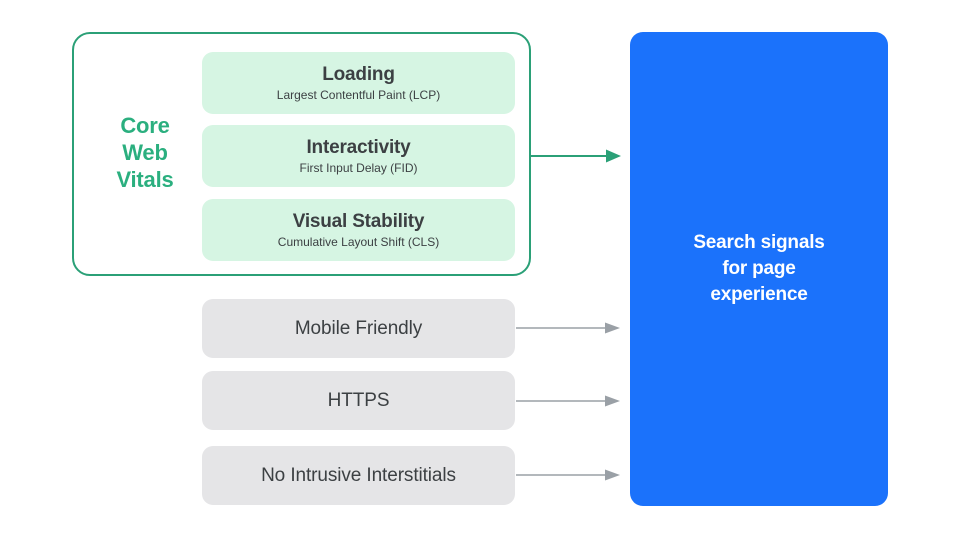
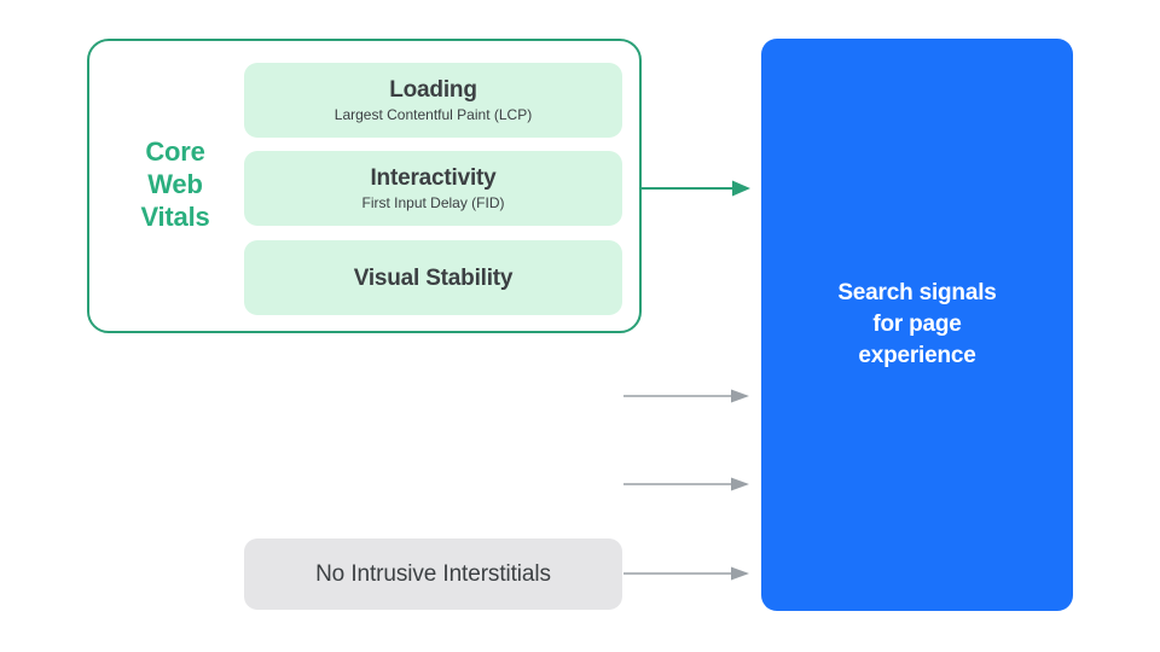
  Core
  Web
  Vitals
  Loading
  Largest Contentful Paint (LCP)
  Interactivity
  First Input Delay (FID)
  Visual Stability
- Cumulative Layout Shift (CLS)
- Mobile Friendly
- HTTPS
  No Intrusive Interstitials
  Search signals
  for page
  experience
